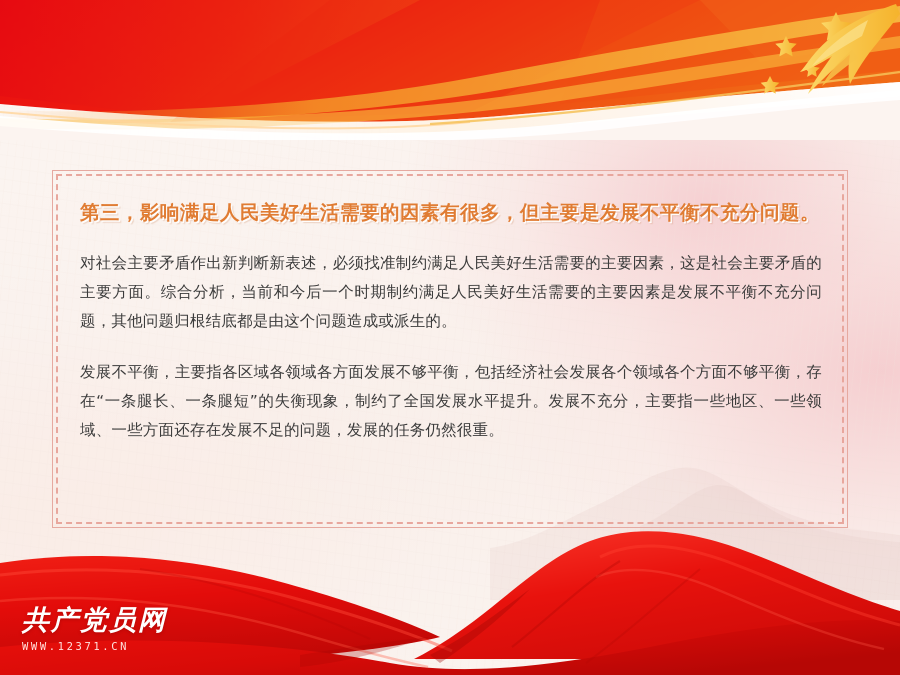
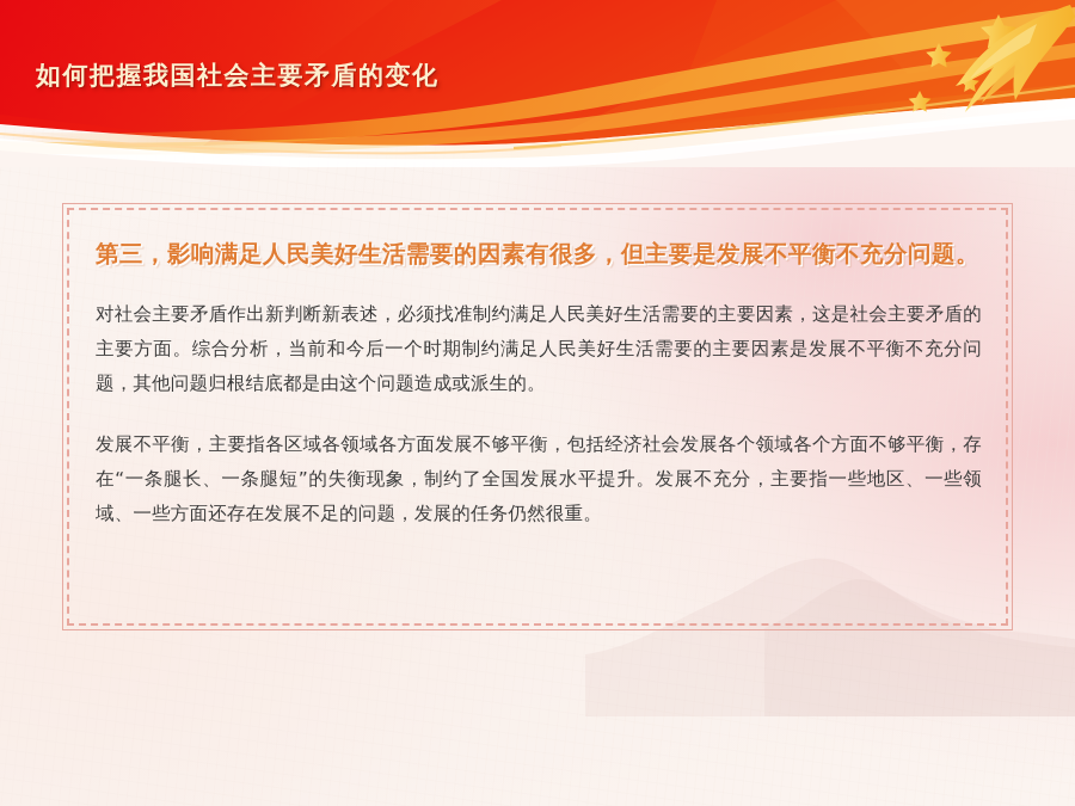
+ 如何把握我国社会主要矛盾的变化
  第三，影响满足人民美好生活需要的因素有很多，但主要是发展不平衡不充分问题。
  对社会主要矛盾作出新判断新表述，必须找准制约满足人民美好生活需要的主要因素，这是社会主要矛盾的主要方面。综合分析，当前和今后一个时期制约满足人民美好生活需要的主要因素是发展不平衡不充分问题，其他问题归根结底都是由这个问题造成或派生的。
  发展不平衡，主要指各区域各领域各方面发展不够平衡，包括经济社会发展各个领域各个方面不够平衡，存在“一条腿长、一条腿短”的失衡现象，制约了全国发展水平提升。发展不充分，主要指一些地区、一些领域、一些方面还存在发展不足的问题，发展的任务仍然很重。
- 共产党员网
- WWW.12371.CN
